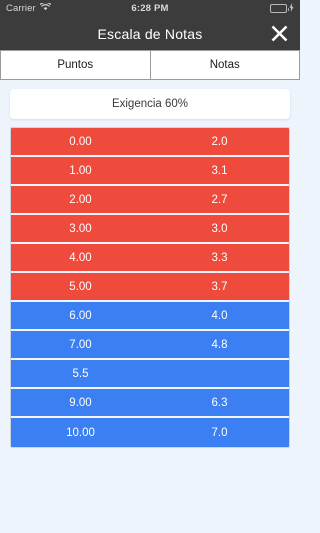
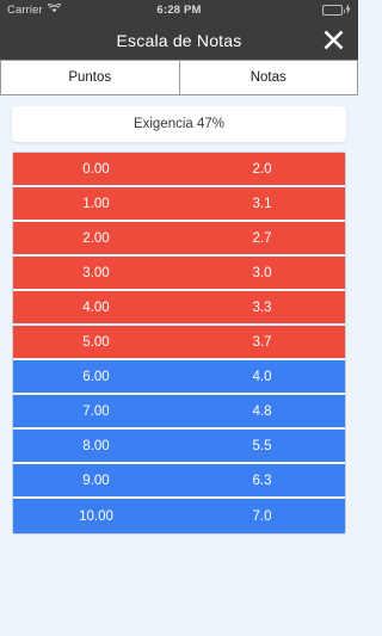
  Carrier
  6:28 PM
  Escala de Notas
  Puntos
  Notas
- Exigencia 60%
+ Exigencia 47%
  0.00
  2.0
  1.00
  3.1
  2.00
  2.7
  3.00
  3.0
  4.00
  3.3
  5.00
  3.7
  6.00
  4.0
  7.00
  4.8
+ 8.00
  5.5
  9.00
  6.3
  10.00
  7.0
